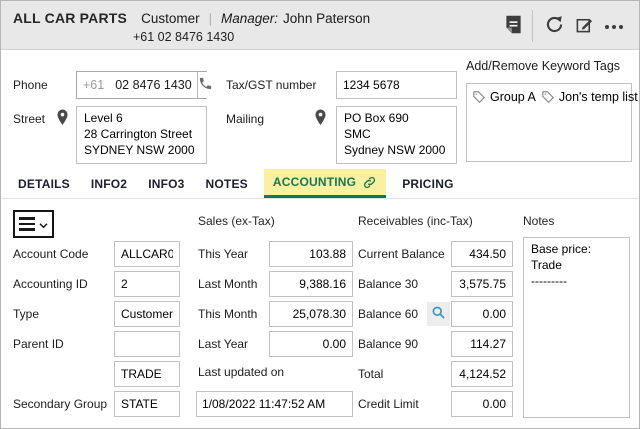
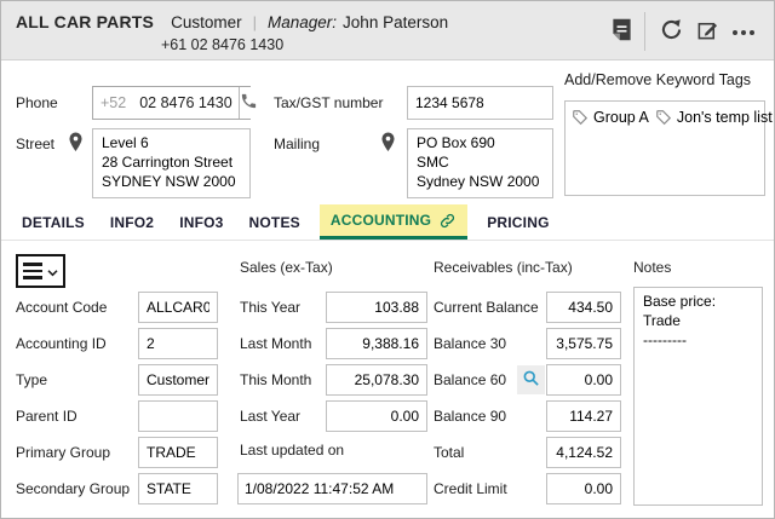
  ALL CAR PARTS
  Customer
  |
  Manager:
  John Paterson
  +61 02 8476 1430
  Phone
- +61
+ +52
  02 8476 1430
  Tax/GST number
  1234 5678
  Street
  Level 6
  28 Carrington Street
  SYDNEY NSW 2000
  Mailing
  PO Box 690
  SMC
  Sydney NSW 2000
  Add/Remove Keyword Tags
  Group A
  Jon's temp list
  DETAILS
  INFO2
  INFO3
  NOTES
  ACCOUNTING
  PRICING
  Account Code
  ALLCAR0
  Accounting ID
  2
  Type
  Customer
  Parent ID
+ Primary Group
  TRADE
  Secondary Group
  STATE
  Sales (ex-Tax)
  This Year
  103.88
  Last Month
  9,388.16
  This Month
  25,078.30
  Last Year
  0.00
  Last updated on
  1/08/2022 11:47:52 AM
  Receivables (inc-Tax)
  Current Balance
  434.50
  Balance 30
  3,575.75
  Balance 60
  0.00
  Balance 90
  114.27
  Total
  4,124.52
  Credit Limit
  0.00
  Notes
  Base price: Trade
  ---------
